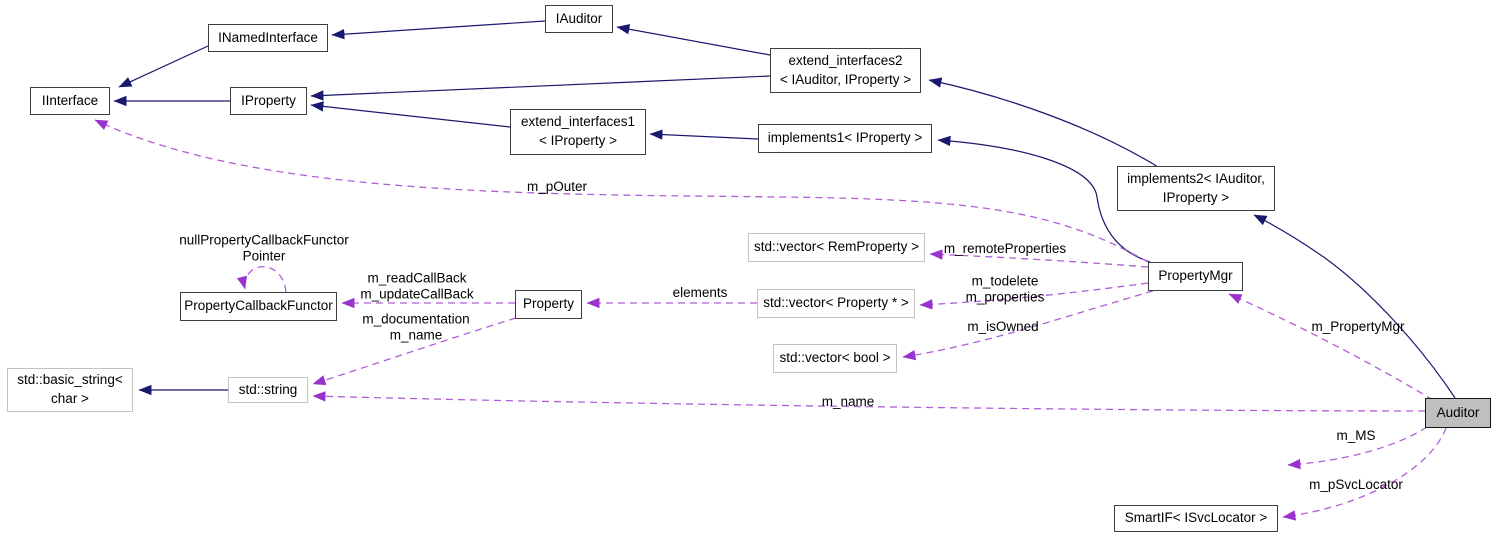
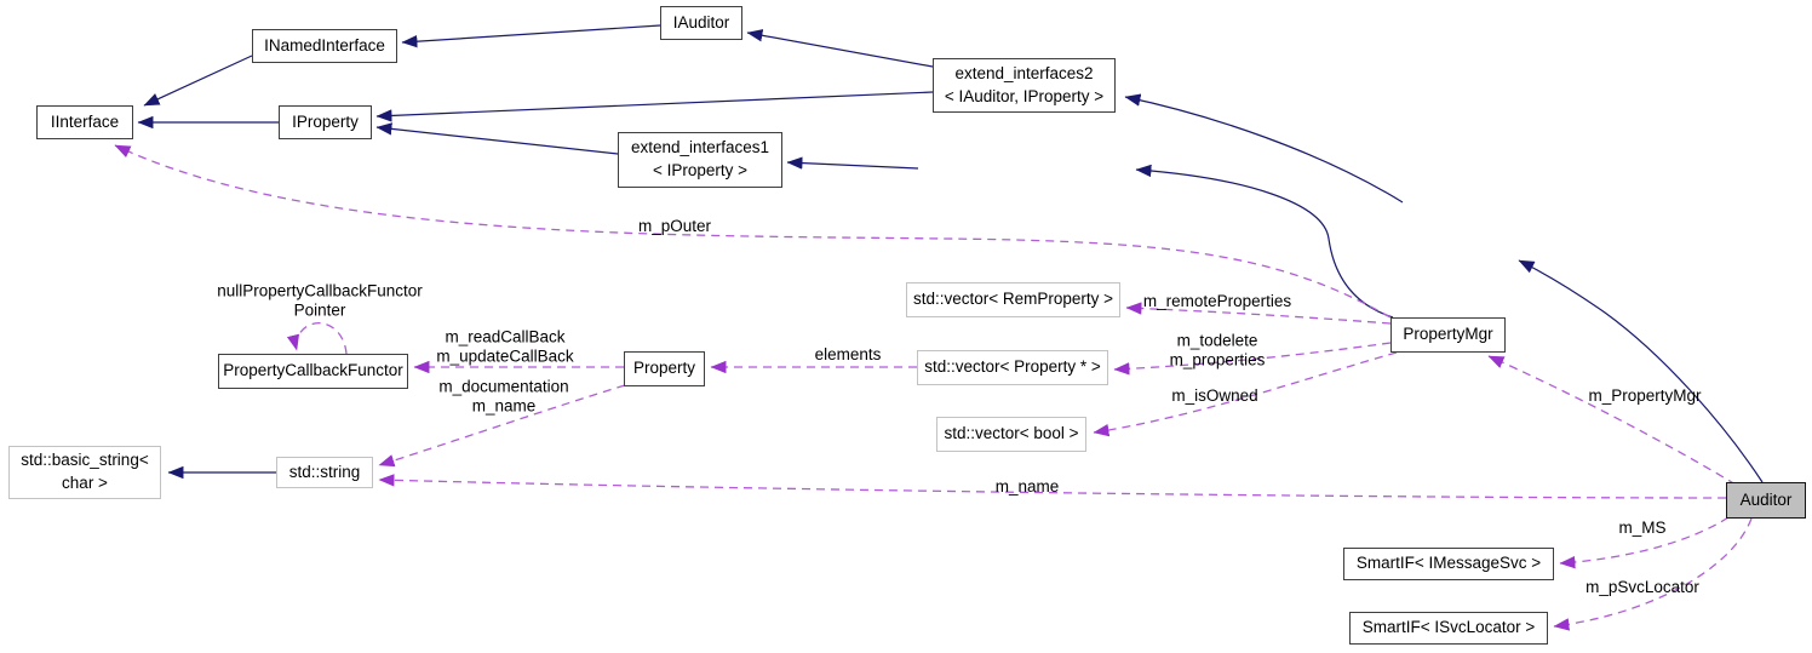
  IInterface
  INamedInterface
  IProperty
  IAuditor
  extend_interfaces2
  < IAuditor, IProperty >
  extend_interfaces1
  < IProperty >
- implements1< IProperty >
- implements2< IAuditor,
- IProperty >
  PropertyMgr
  std::vector< RemProperty >
  std::vector< Property * >
  std::vector< bool >
  PropertyCallbackFunctor
  Property
  std::string
  std::basic_string<
  char >
  Auditor
+ SmartIF< IMessageSvc >
  SmartIF< ISvcLocator >
  m_pOuter
  nullPropertyCallbackFunctor
  Pointer
  m_readCallBack
  m_updateCallBack
  m_documentation
  m_name
  elements
  m_remoteProperties
  m_todelete
  m_properties
  m_isOwned
  m_name
  m_PropertyMgr
  m_MS
  m_pSvcLocator
